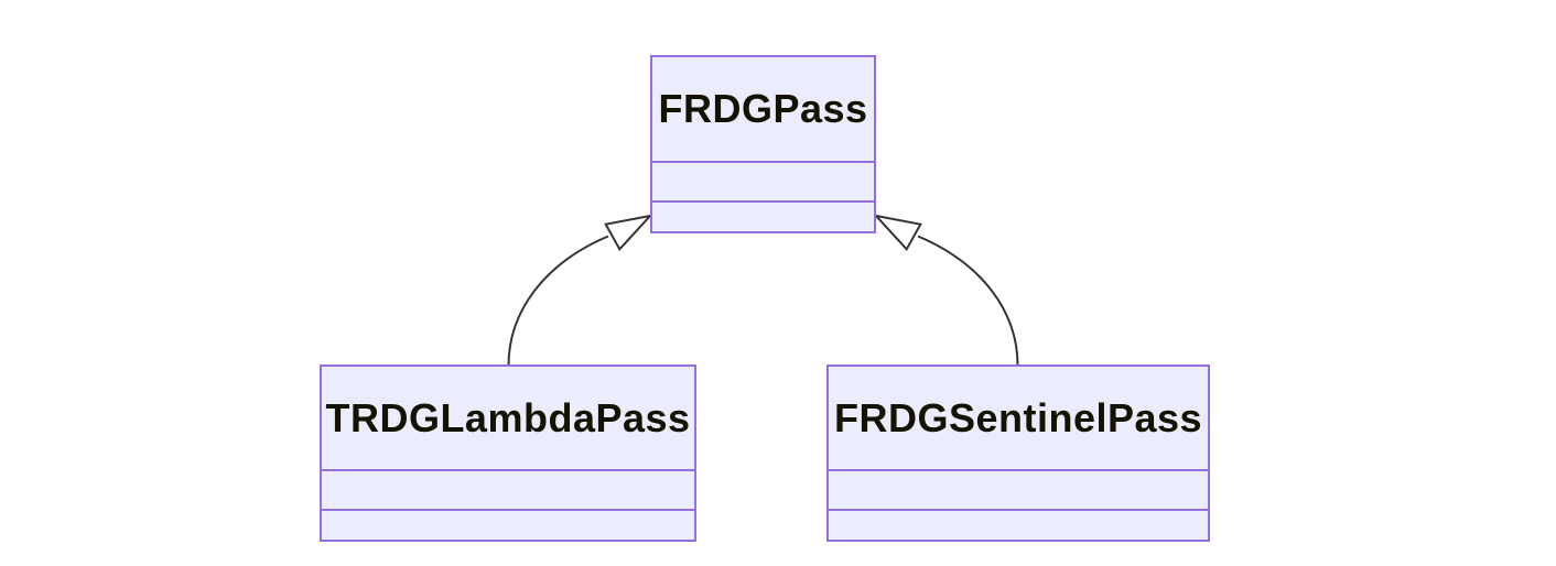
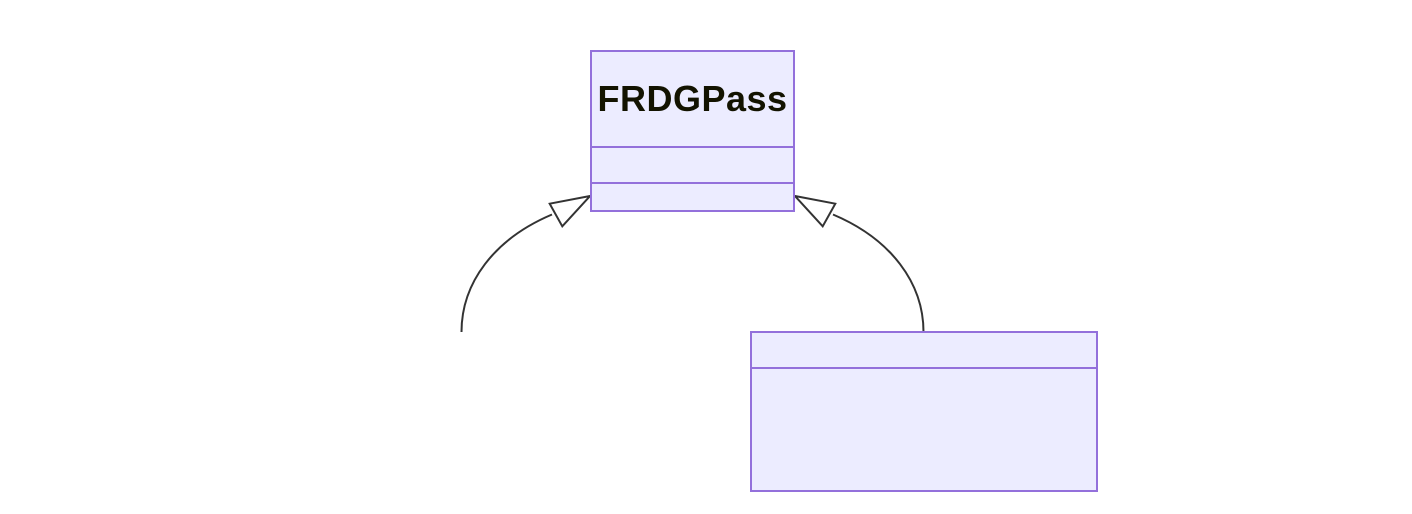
  FRDGPass
- TRDGLambdaPass
- FRDGSentinelPass
